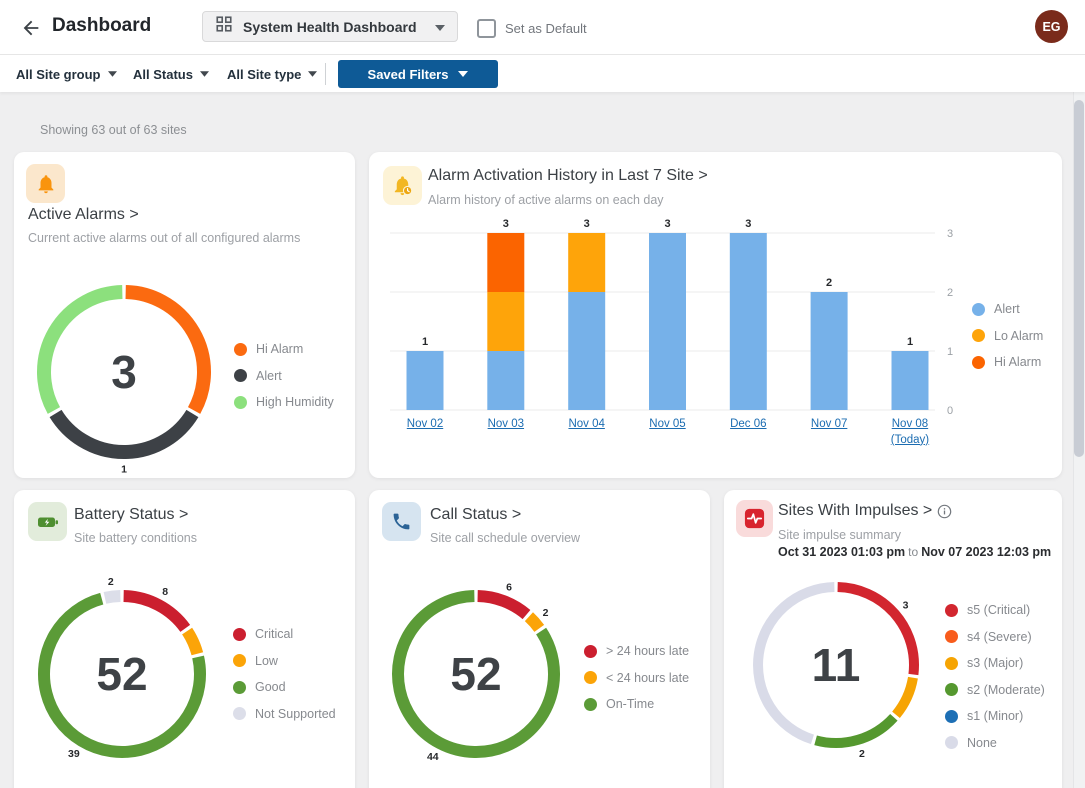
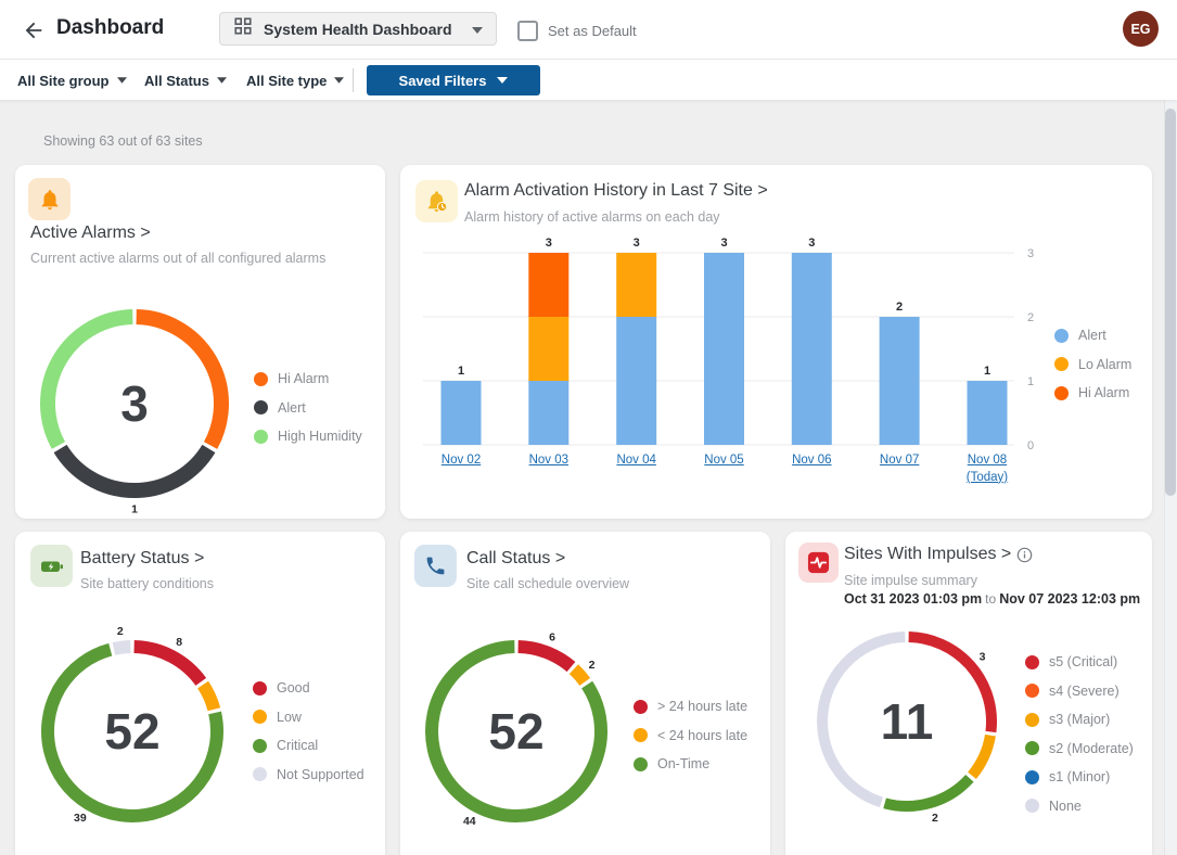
  Dashboard
  System Health Dashboard
  Set as Default
  EG
  All Site group
  All Status
  All Site type
  Saved Filters
  Showing 63 out of 63 sites
  Active Alarms >
  Current active alarms out of all configured alarms
  1
  3
  Hi Alarm
  Alert
  High Humidity
  Alarm Activation History in Last 7 Site >
  Alarm history of active alarms on each day
  0
  1
  2
  3
  1
  3
  3
  3
  3
  2
  1
  Nov 02
  Nov 03
  Nov 04
  Nov 05
- Dec 06
+ Nov 06
  Nov 07
  Nov 08
  (Today)
  Alert
  Lo Alarm
  Hi Alarm
  Battery Status >
  Site battery conditions
  8
  39
  2
  52
- Critical
+ Good
  Low
- Good
+ Critical
  Not Supported
  Call Status >
  Site call schedule overview
  6
  2
  44
  52
  > 24 hours late
  < 24 hours late
  On-Time
  Sites With Impulses >
  Site impulse summary
  Oct 31 2023 01:03 pm to Nov 07 2023 12:03 pm
  3
  2
  11
  s5 (Critical)
  s4 (Severe)
  s3 (Major)
  s2 (Moderate)
  s1 (Minor)
  None
